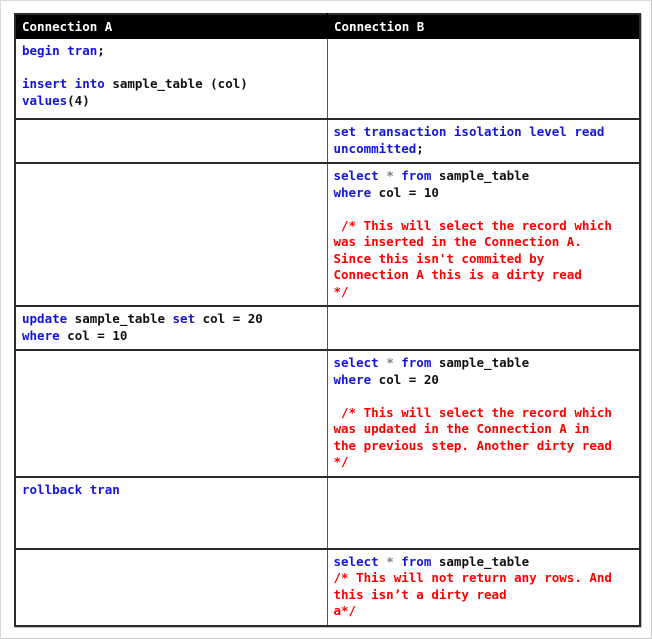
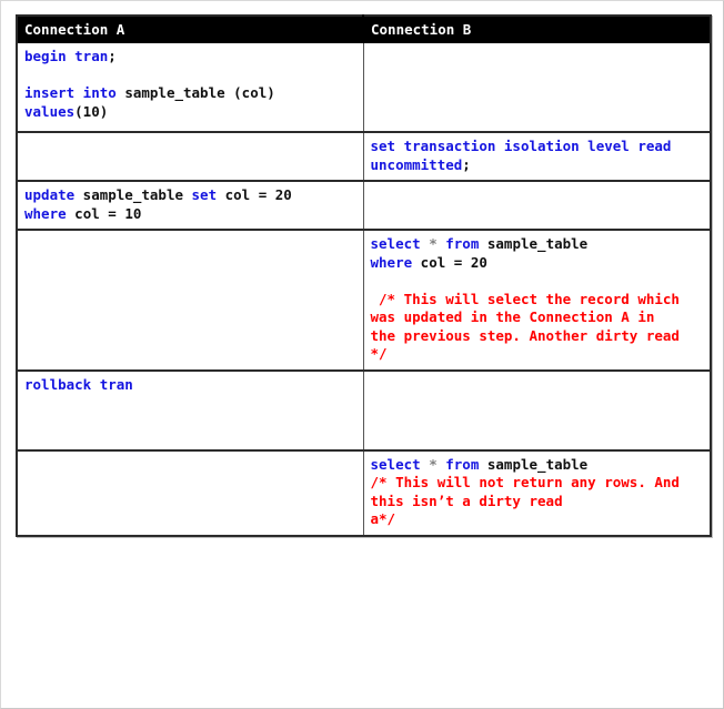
  Connection A	Connection B
- begin tran;insert into sample_table (col)values(4)
+ begin tran;insert into sample_table (col)values(10)
  	set transaction isolation level readuncommitted;
- 	select * from sample_tablewhere col = 10 /* This will select the record whichwas inserted in the Connection A.Since this isn't commited byConnection A this is a dirty read*/
  update sample_table set col = 20where col = 10
  	select * from sample_tablewhere col = 20 /* This will select the record whichwas updated in the Connection A inthe previous step. Another dirty read*/
  rollback tran
  	select * from sample_table/* This will not return any rows. Andthis isn’t a dirty reada*/
